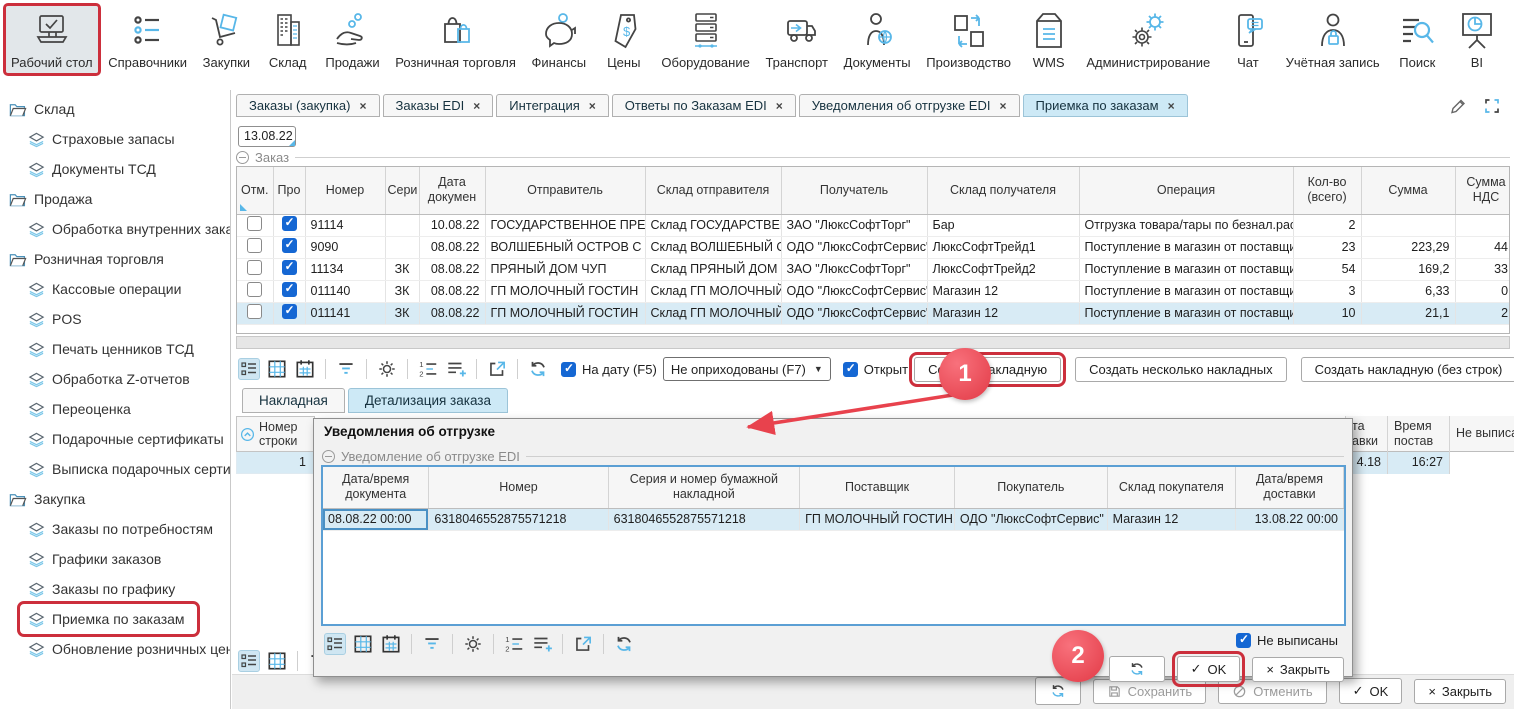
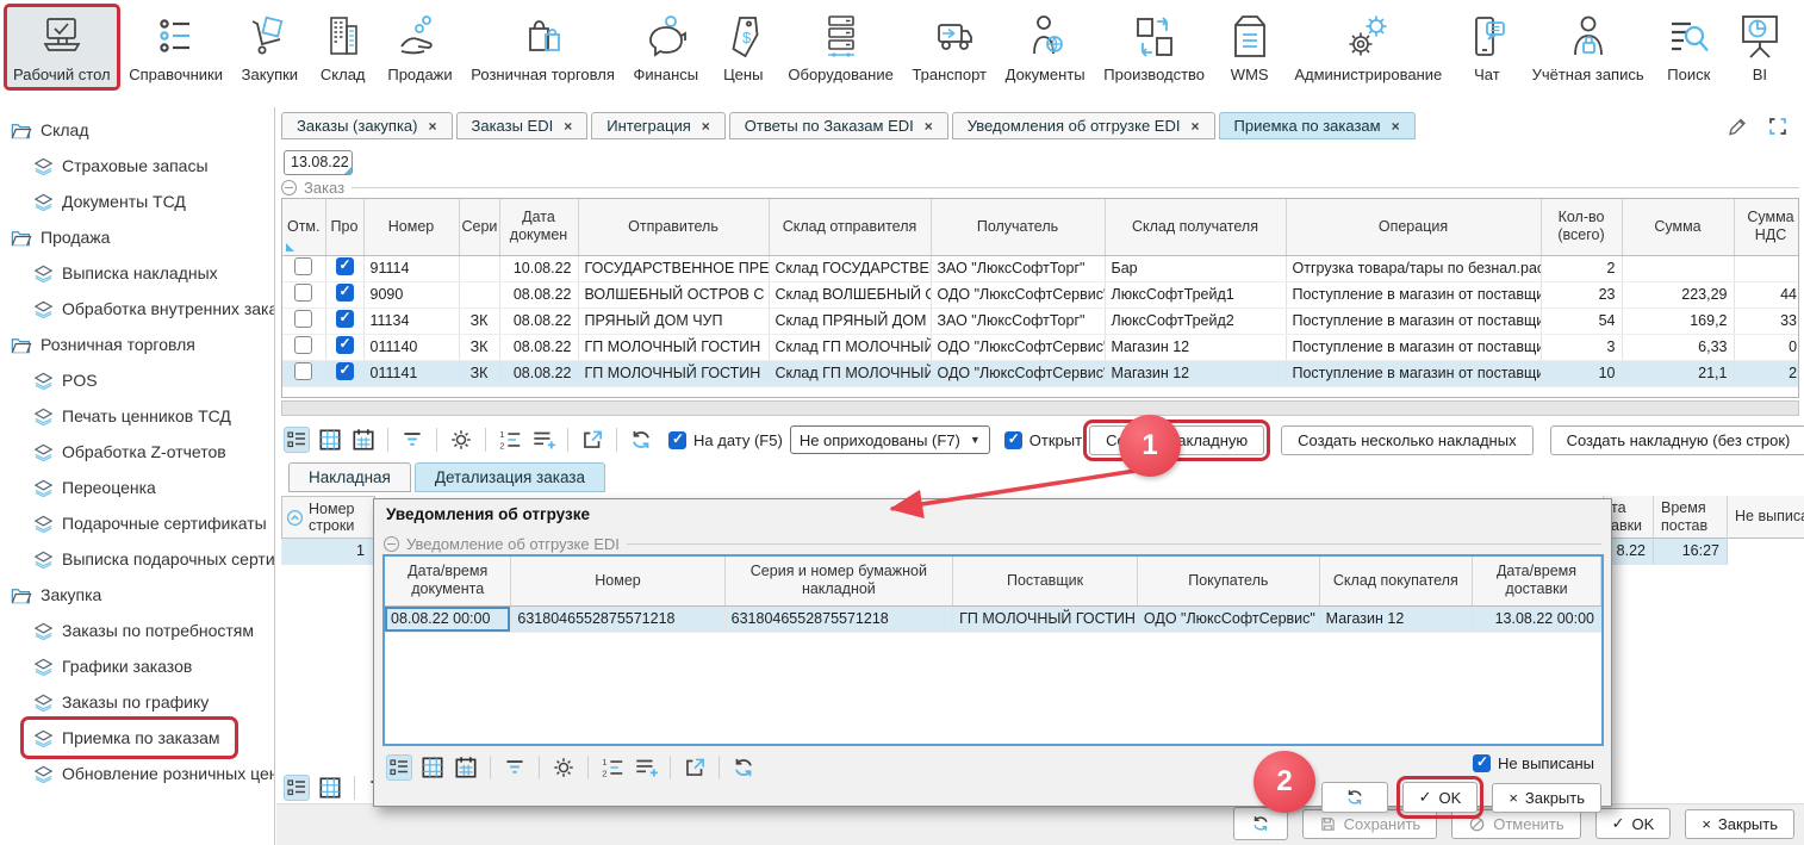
  Рабочий стол
  Справочники
  Закупки
  Склад
  Продажи
  Розничная торговля
  Финансы
  $
  Цены
  Оборудование
  Транспорт
  Документы
  Производство
  WMS
  Администрирование
  Чат
  Учётная запись
  Поиск
  BI
  Склад
  Страховые запасы
  Документы ТСД
  Продажа
+ Выписка накладных
  Обработка внутренних зака
  Розничная торговля
- Кассовые операции
  POS
  Печать ценников ТСД
  Обработка Z-отчетов
  Переоценка
  Подарочные сертификаты
  Выписка подарочных серти
  Закупка
  Заказы по потребностям
  Графики заказов
  Заказы по графику
  Приемка по заказам
  Обновление розничных цен
  Заказы (закупка)
  ×
  Заказы EDI
  ×
  Интеграция
  ×
  Ответы по Заказам EDI
  ×
  Уведомления об отгрузке EDI
  ×
  Приемка по заказам
  ×
  13.08.22
  Заказ
  Отм.	Про	Номер	Сери	Дата докумен	Отправитель	Склад отправителя	Получатель	Склад получателя	Операция	Кол-во (всего)	Сумма	Сумма НДС
  		91114		10.08.22	ГОСУДАРСТВЕННОЕ ПРЕ	Склад ГОСУДАРСТВЕ	ЗАО "ЛюксСофтТорг"	Бар	Отгрузка товара/тары по безнал.ра	2
  		9090		08.08.22	ВОЛШЕБНЫЙ ОСТРОВ С	Склад ВОЛШЕБНЫЙ	ОДО "ЛюксСофтСервис	ЛюксСофтТрейд1	Поступление в магазин от поставщи	23	223,29	44,
  		11134	ЗК	08.08.22	ПРЯНЫЙ ДОМ ЧУП	Склад ПРЯНЫЙ ДОМ	ЗАО "ЛюксСофтТорг"	ЛюксСофтТрейд2	Поступление в магазин от поставщи	54	169,2	33,
  		011140	ЗК	08.08.22	ГП МОЛОЧНЫЙ ГОСТИН	Склад ГП МОЛОЧНЫЙ	ОДО "ЛюксСофтСервис	Магазин 12	Поступление в магазин от поставщи	3	6,33	0,
  		011141	ЗК	08.08.22	ГП МОЛОЧНЫЙ ГОСТИН	Склад ГП МОЛОЧНЫЙ	ОДО "ЛюксСофтСервис	Магазин 12	Поступление в магазин от поставщ	10	21,1	2,
  1
  2
  На дату (F5)
  Не оприходованы (F7)
  ▼
  Открыт
  Создать несколько накладных
  Создать накладную (без строк)
  Накладная
  Детализация заказа
  Номер строки
  1
  та
  авки
- 4.18
+ 8.22
  Время
  постав
  16:27
  Не выпис
  Сохранить
  Отменить
  ✓
  OK
  ×
  Закрыть
  Уведомления об отгрузке
  Уведомление об отгрузке EDI
  Дата/время документа	Номер	Серия и номер бумажной накладной	Поставщик	Покупатель	Склад покупателя	Дата/время доставки
  08.08.22 00:00	6318046552875571218	6318046552875571218	ГП МОЛОЧНЫЙ ГОСТИН	ОДО "ЛюксСофтСервис"	Магазин 12	13.08.22 00:00
  1
  2
  Не выписаны
  ✓
  OK
  ×
  Закрыть
  1
  2
